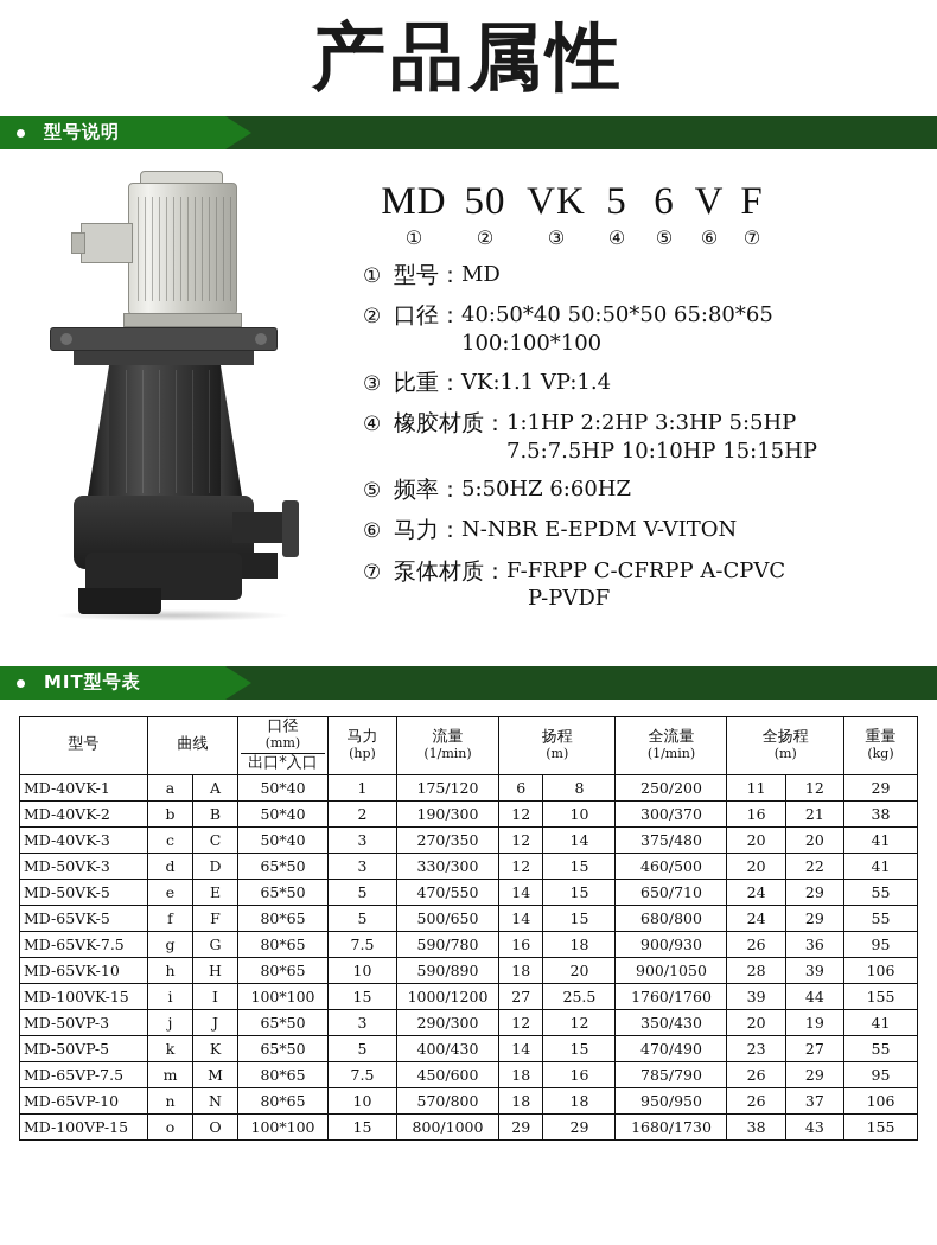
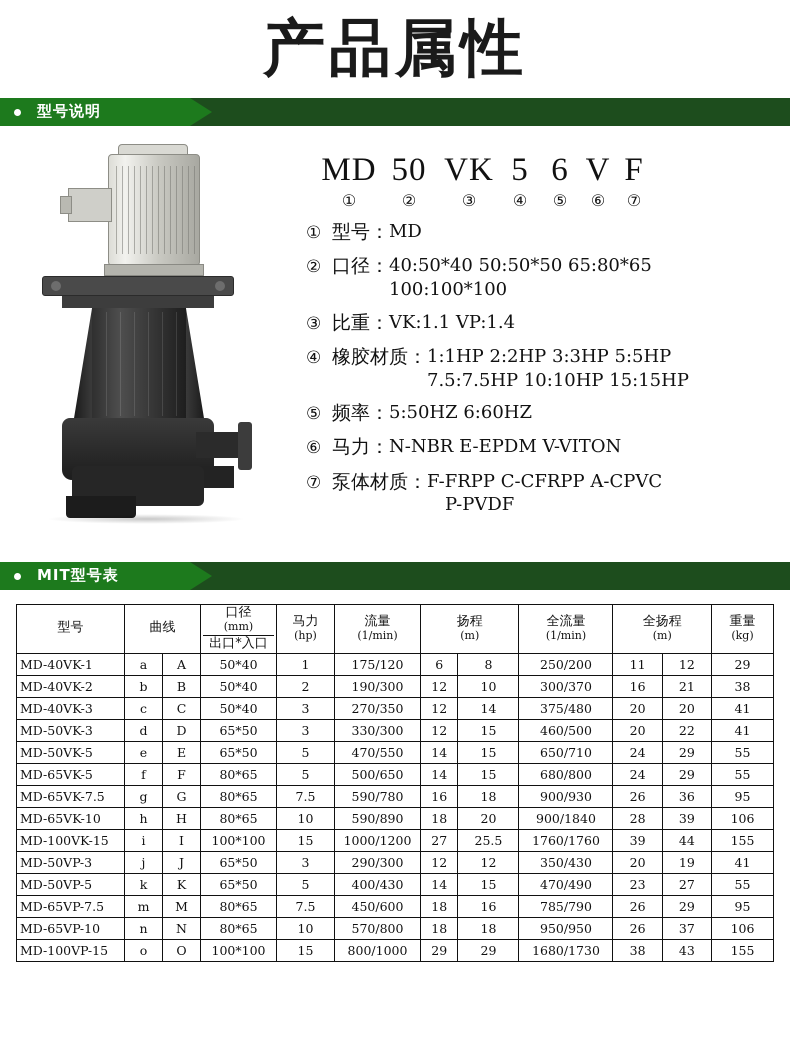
  产品属性
  型号说明
  MD
  50
  VK
  5
  6
  V
  F
  ①
  ②
  ③
  ④
  ⑤
  ⑥
  ⑦
  ①
  型号：
  MD
  ②
  口径：
  40:50*40 50:50*50 65:80*65
  100:100*100
  ③
  比重：
  VK:1.1 VP:1.4
  ④
  橡胶材质：
  1:1HP 2:2HP 3:3HP 5:5HP
  7.5:7.5HP 10:10HP 15:15HP
  ⑤
  频率：
  5:50HZ 6:60HZ
  ⑥
  马力：
  N-NBR E-EPDM V-VITON
  ⑦
  泵体材质：
  F-FRPP C-CFRPP A-CPVC
  P-PVDF
  MIT型号表
  型号	曲线	口径(mm) 出口*入口	马力(hp)	流量(1/min)	扬程(m)	全流量(1/min)	全扬程(m)	重量(kg)
  MD-40VK-1	a	A	50*40	1	175/120	6	8	250/200	11	12	29
  MD-40VK-2	b	B	50*40	2	190/300	12	10	300/370	16	21	38
  MD-40VK-3	c	C	50*40	3	270/350	12	14	375/480	20	20	41
  MD-50VK-3	d	D	65*50	3	330/300	12	15	460/500	20	22	41
  MD-50VK-5	e	E	65*50	5	470/550	14	15	650/710	24	29	55
  MD-65VK-5	f	F	80*65	5	500/650	14	15	680/800	24	29	55
  MD-65VK-7.5	g	G	80*65	7.5	590/780	16	18	900/930	26	36	95
- MD-65VK-10	h	H	80*65	10	590/890	18	20	900/1050	28	39	106
+ MD-65VK-10	h	H	80*65	10	590/890	18	20	900/1840	28	39	106
  MD-100VK-15	i	I	100*100	15	1000/1200	27	25.5	1760/1760	39	44	155
  MD-50VP-3	j	J	65*50	3	290/300	12	12	350/430	20	19	41
  MD-50VP-5	k	K	65*50	5	400/430	14	15	470/490	23	27	55
  MD-65VP-7.5	m	M	80*65	7.5	450/600	18	16	785/790	26	29	95
  MD-65VP-10	n	N	80*65	10	570/800	18	18	950/950	26	37	106
  MD-100VP-15	o	O	100*100	15	800/1000	29	29	1680/1730	38	43	155
